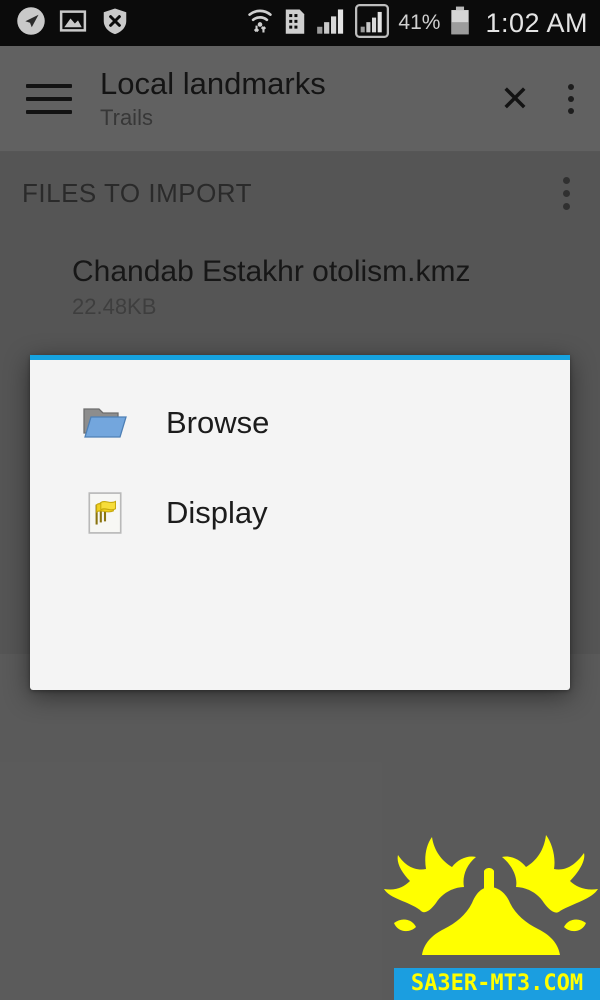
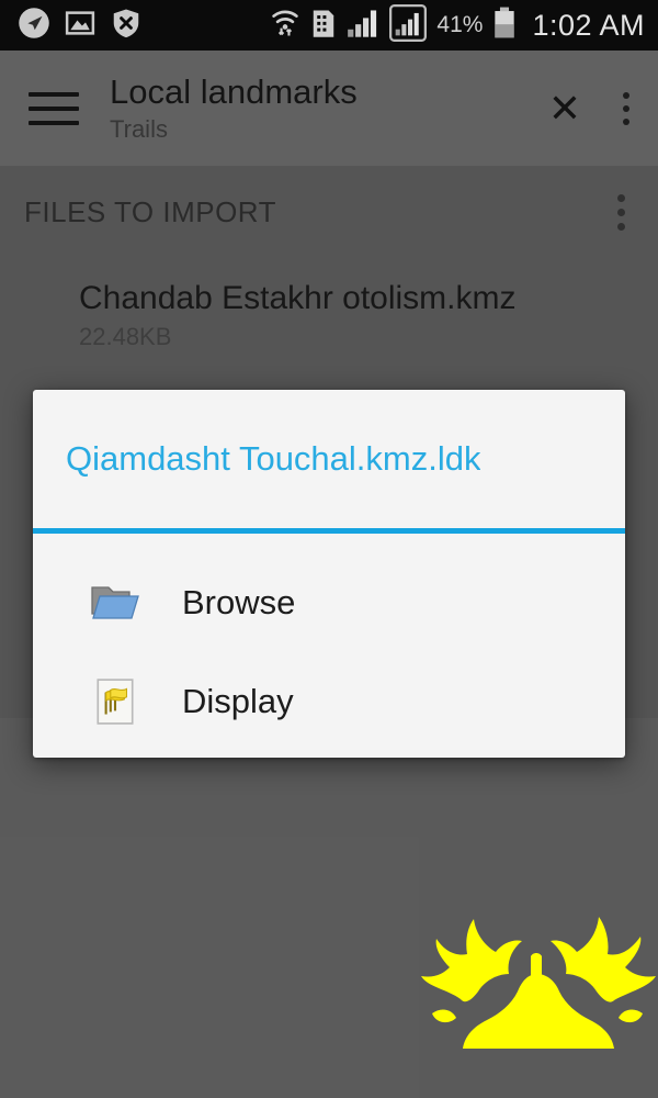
  41%
  1:02 AM
  Local landmarks
  Trails
  ✕
  FILES TO IMPORT
  Chandab Estakhr otolism.kmz
+ Qiamdasht Touchal.kmz.ldk
  Browse
  Display
- SA3ER-MT3.COM
